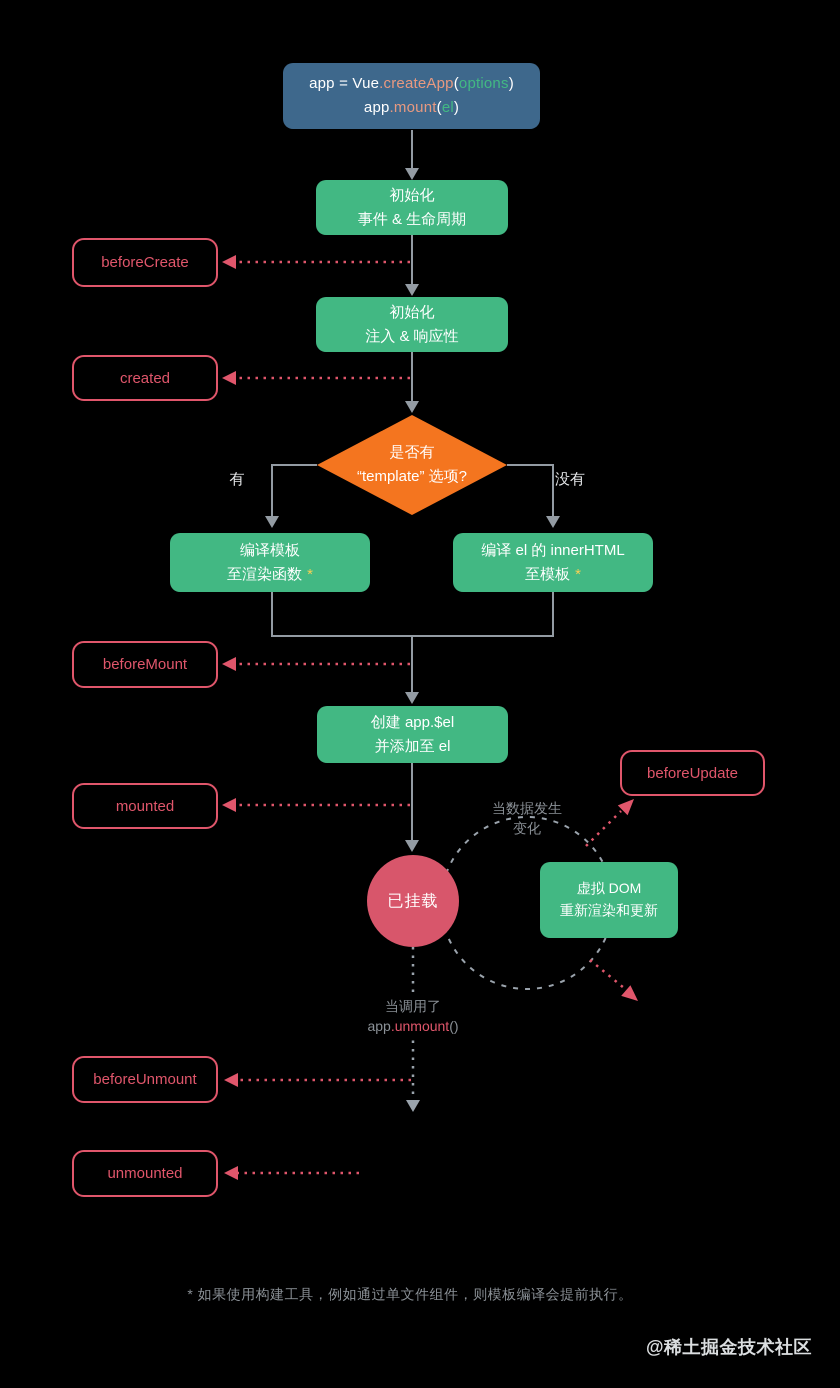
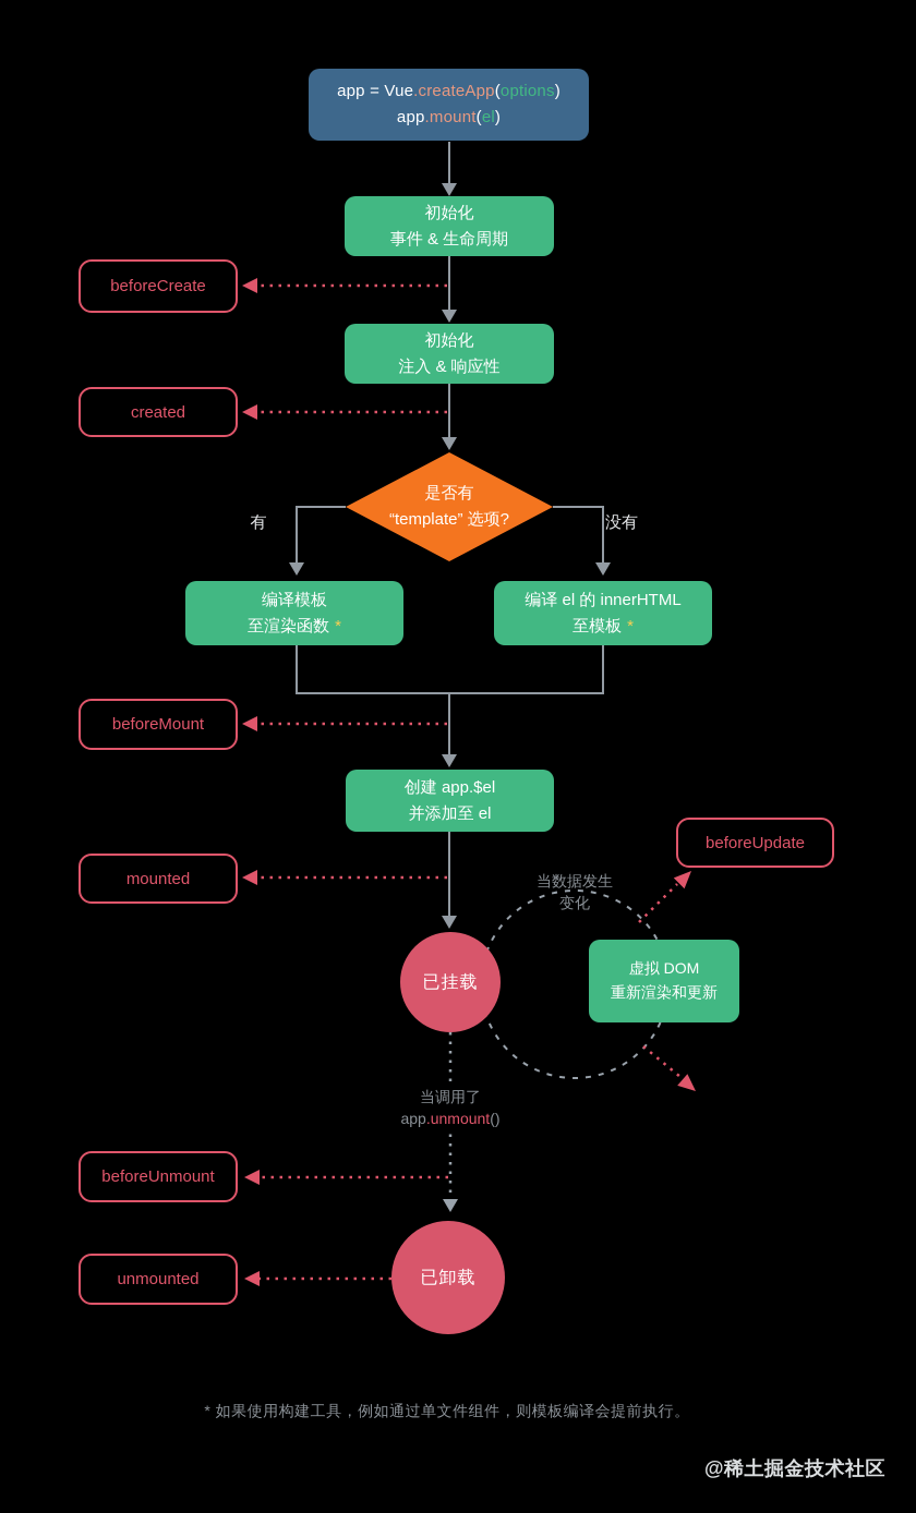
  app = Vue.createApp(options)
  app.mount(el)
  初始化
  事件 & 生命周期
  beforeCreate
  初始化
  注入 & 响应性
  created
  是否有
  “template” 选项?
  有
  没有
  编译模板
  至渲染函数 *
  编译 el 的 innerHTML
  至模板 *
  beforeMount
  创建 app.$el
  并添加至 el
  mounted
  当数据发生
  变化
  已挂载
  虚拟 DOM
  重新渲染和更新
  beforeUpdate
  当调用了
  app.unmount()
  beforeUnmount
+ 已卸载
  unmounted
  * 如果使用构建工具，例如通过单文件组件，则模板编译会提前执行。
  @稀土掘金技术社区
